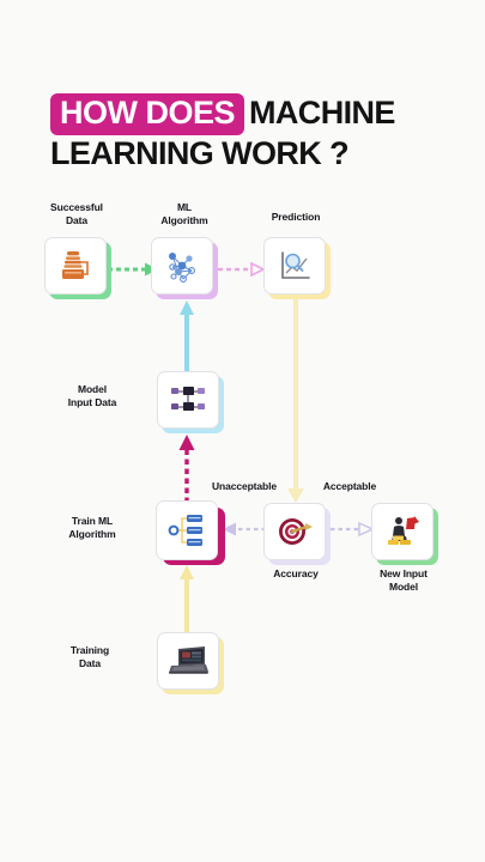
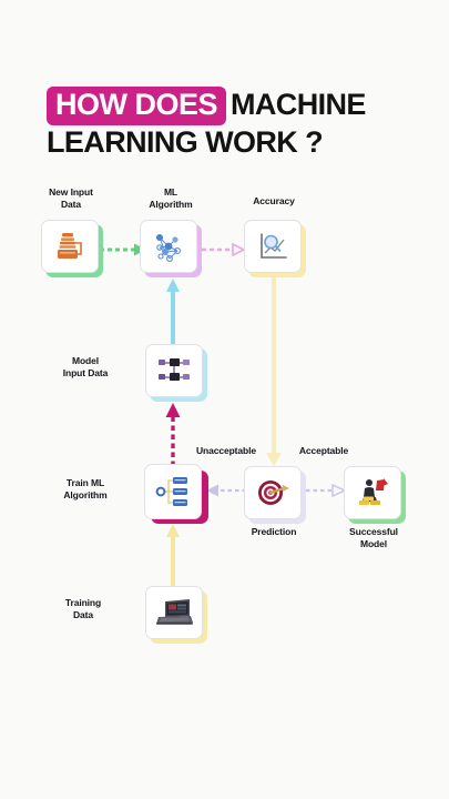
  HOW DOES MACHINE
  LEARNING WORK ?
- Successful
+ New Input
  Data
  ML
  Algorithm
- Prediction
+ Accuracy
  Model
  Input Data
  Train ML
  Algorithm
  Unacceptable
  Acceptable
- Accuracy
+ Prediction
- New Input
+ Successful
  Model
  Training
  Data
